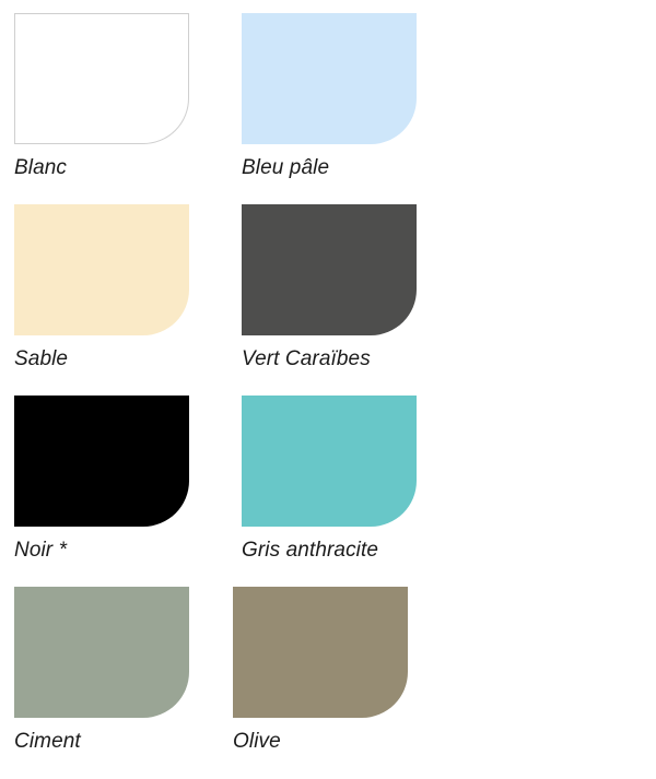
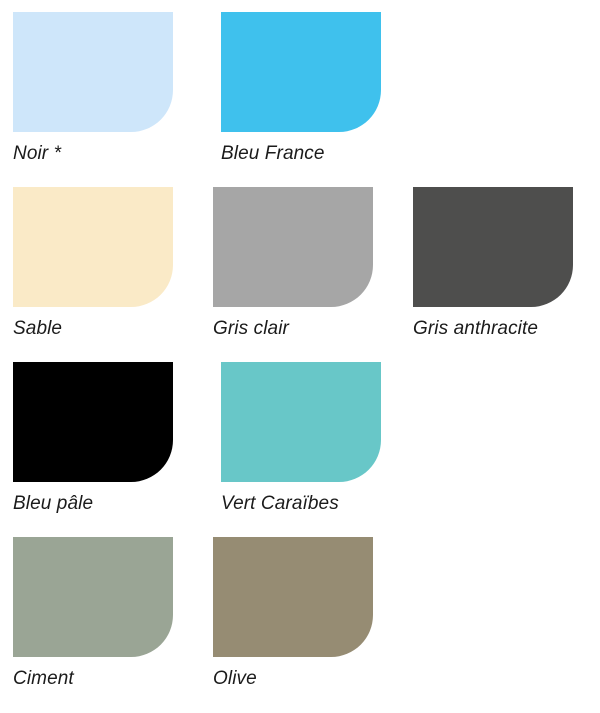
- Blanc
- Bleu pâle
+ Noir *
+ Bleu France
  Sable
+ Gris clair
- Vert Caraïbes
+ Gris anthracite
- Noir *
+ Bleu pâle
- Gris anthracite
+ Vert Caraïbes
  Ciment
  Olive
